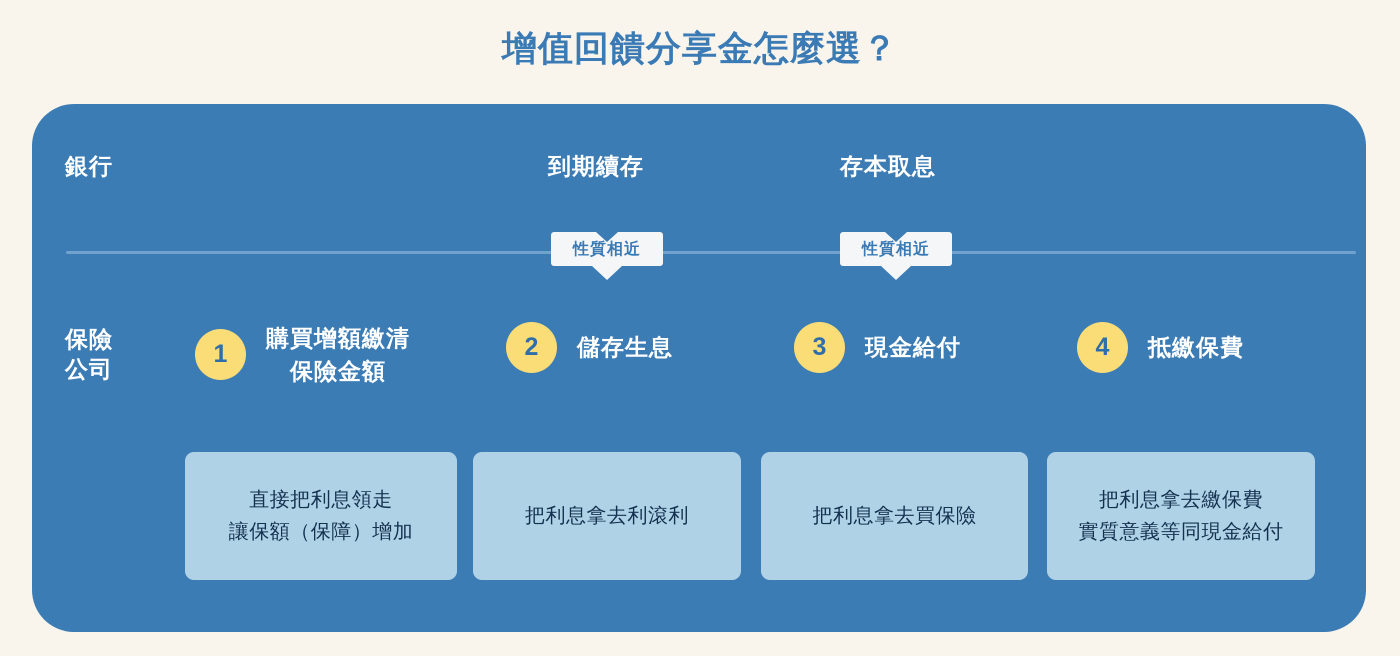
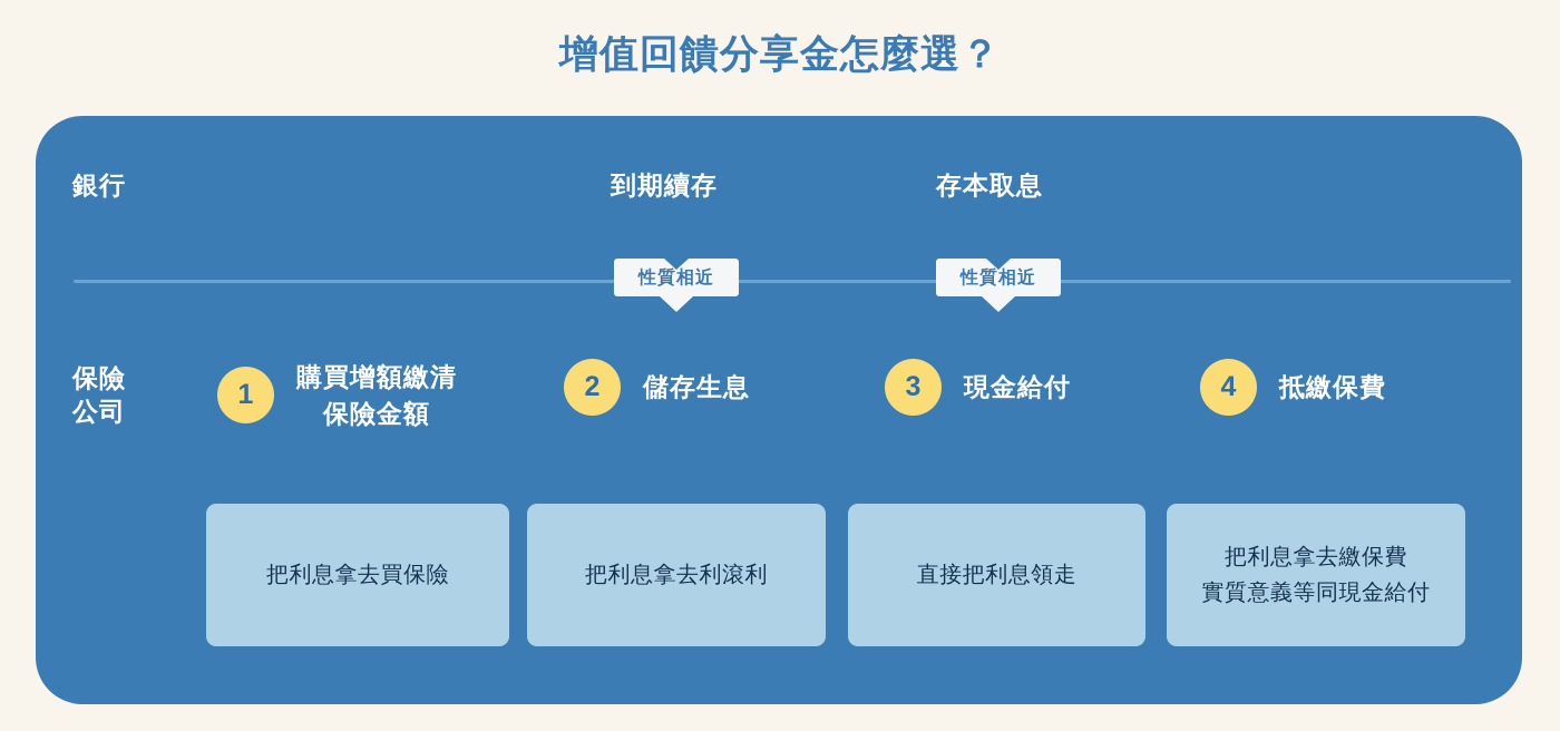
  增值回饋分享金怎麼選？
  銀行
  保險
  公司
  到期續存
  存本取息
  性質相近
  性質相近
  1
  購買增額繳清
  保險金額
  2
  儲存生息
  3
  現金給付
  4
  抵繳保費
- 直接把利息領走
+ 把利息拿去買保險
- 讓保額（保障）增加
  把利息拿去利滾利
- 把利息拿去買保險
+ 直接把利息領走
  把利息拿去繳保費
  實質意義等同現金給付
